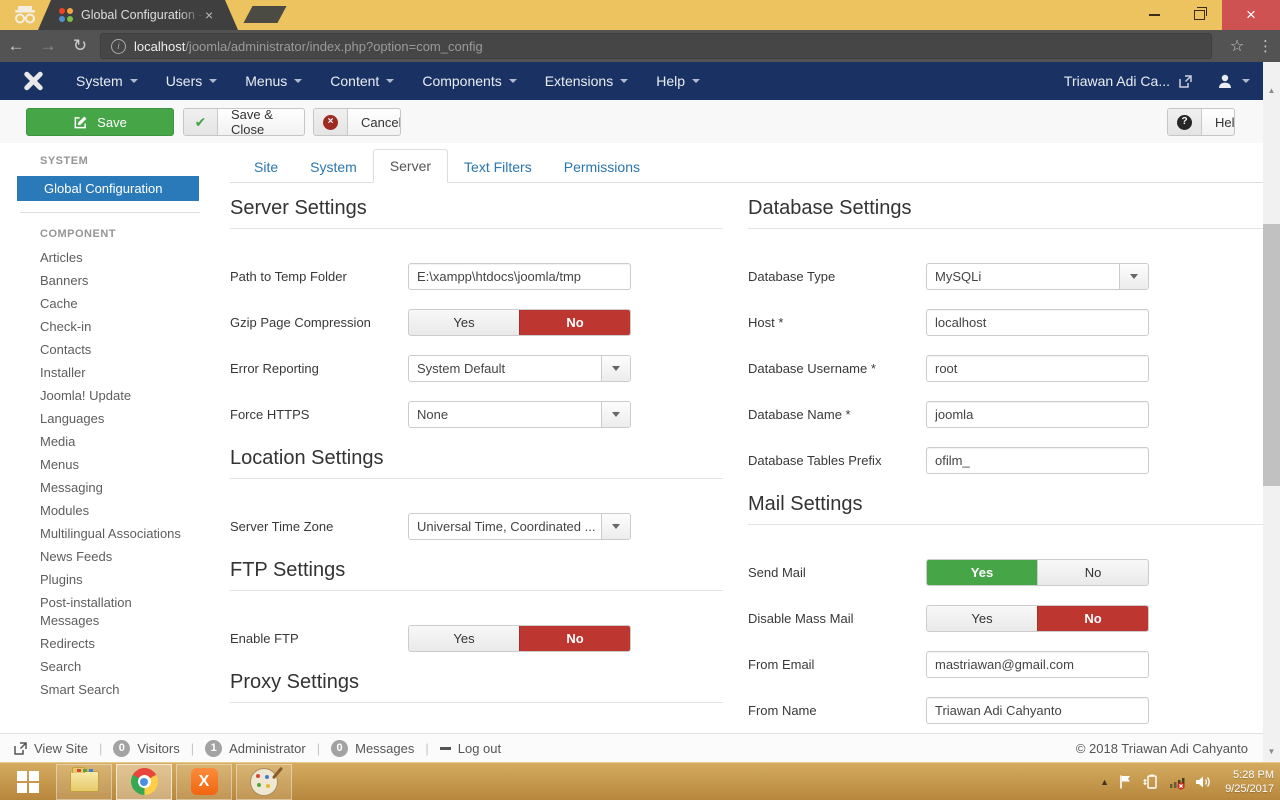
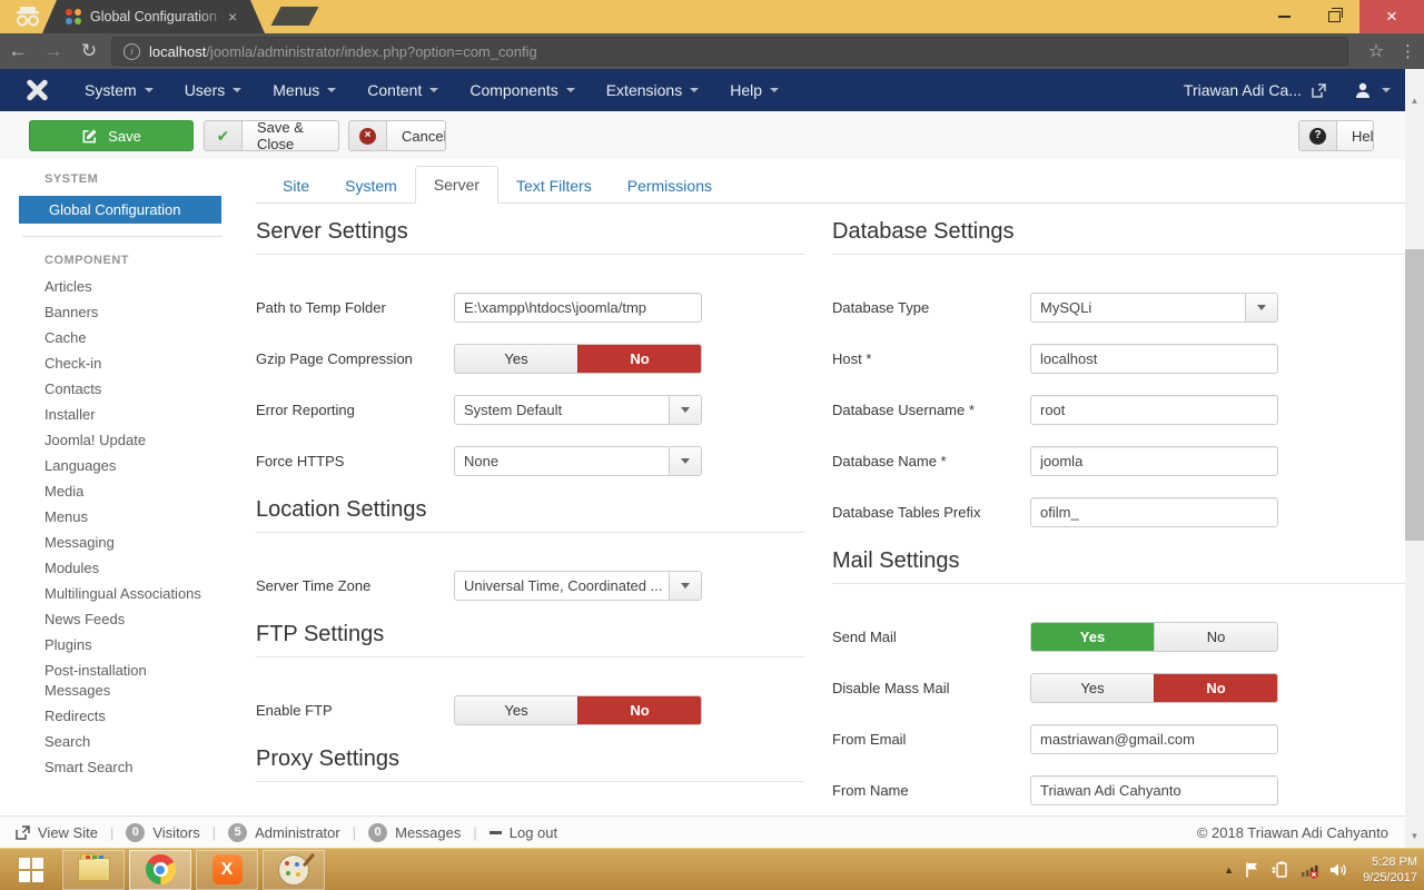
  Global Configuration -
  ×
  ×
  ←
  →
  ↻
  i
  localhost
  /joomla/administrator/index.php?option=com_config
  ☆
  ⋮
  System
  Users
  Menus
  Content
  Components
  Extensions
  Help
  Triawan Adi Ca...
  Save
  ✔
  Save & Close
  ×
  Cance
  ?
  Hel
  SYSTEM
  Global Configuration
  COMPONENT
  Articles
  Banners
  Cache
  Check-in
  Contacts
  Installer
  Joomla! Update
  Languages
  Media
  Menus
  Messaging
  Modules
  Multilingual Associations
  News Feeds
  Plugins
  Post-installation Messages
  Redirects
  Search
  Smart Search
  Site
  System
  Server
  Text Filters
  Permissions
  Server Settings
  Path to Temp Folder
  E:\xampp\htdocs\joomla/tmp
  Gzip Page Compression
  Yes
  No
  Error Reporting
  System Default
  Force HTTPS
  None
  Location Settings
  Server Time Zone
  Universal Time, Coordinated ...
  FTP Settings
  Enable FTP
  Yes
  No
  Proxy Settings
  Database Settings
  Database Type
  MySQLi
  Host *
  localhost
  Database Username *
  root
  Database Name *
  joomla
  Database Tables Prefix
  ofilm_
  Mail Settings
  Send Mail
  Yes
  No
  Disable Mass Mail
  Yes
  No
  From Email
  mastriawan@gmail.com
  From Name
  Triawan Adi Cahyanto
  View Site
  |
  0
  Visitors
  |
- 1
+ 5
  Administrator
  |
  0
  Messages
  |
  Log out
  © 2018 Triawan Adi Cahyanto
  ▲
  ▼
  X
  ▲
  5:28 PM
  9/25/2017
